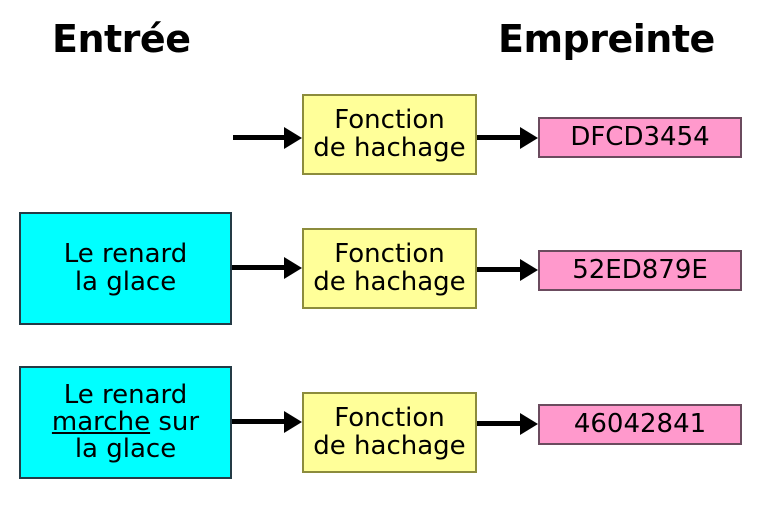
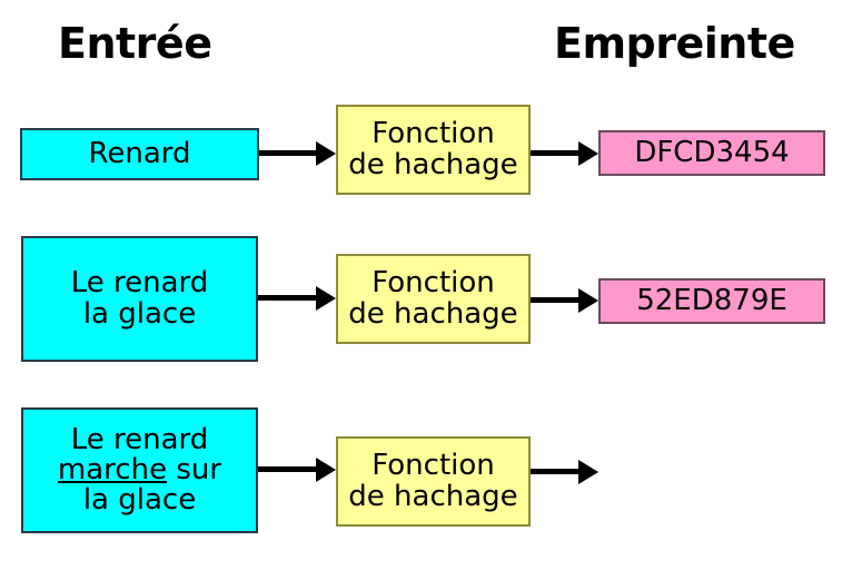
  Entrée
  Empreinte
+ Renard
  Fonction
  de hachage
  DFCD3454
  Le renard
  la glace
  Fonction
  de hachage
  52ED879E
  Le renard
  marche sur
  la glace
  Fonction
  de hachage
- 46042841
